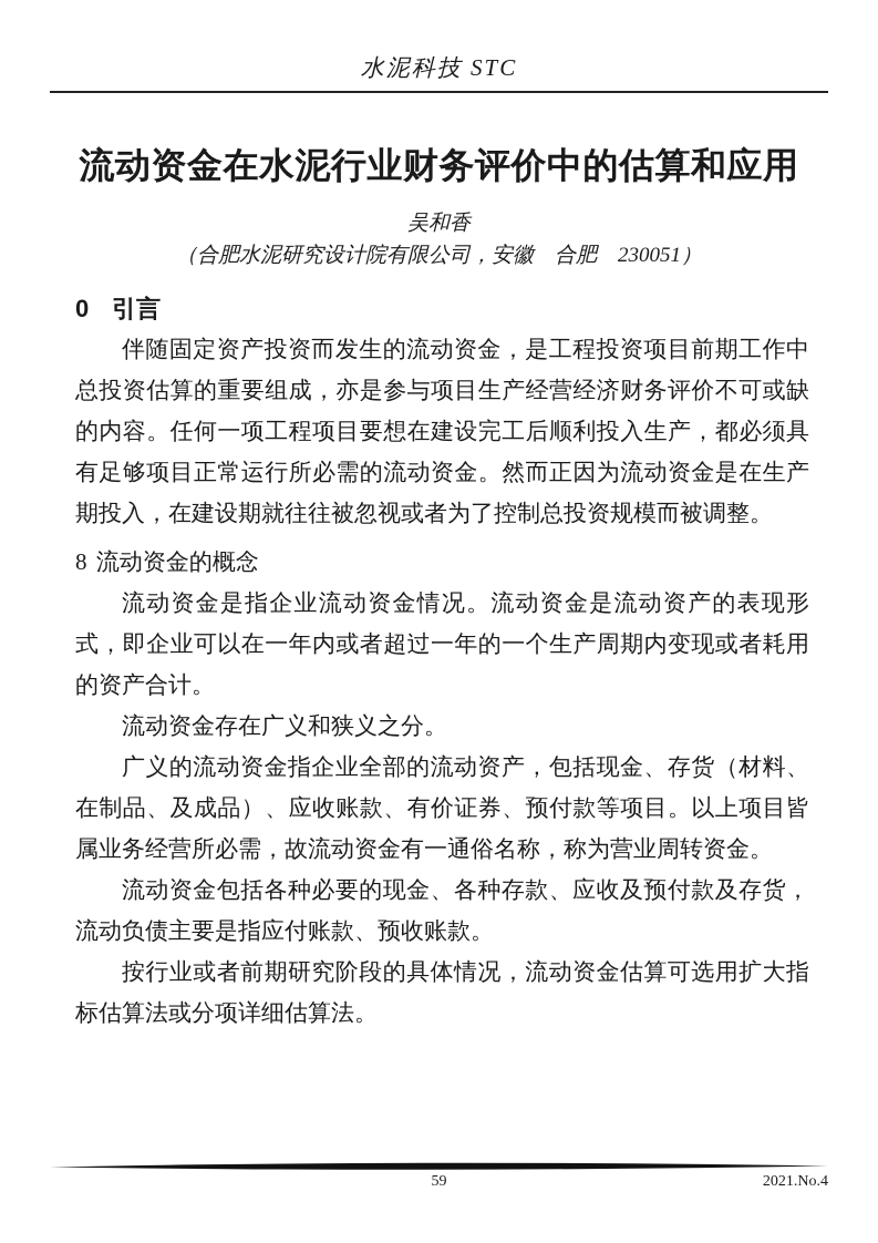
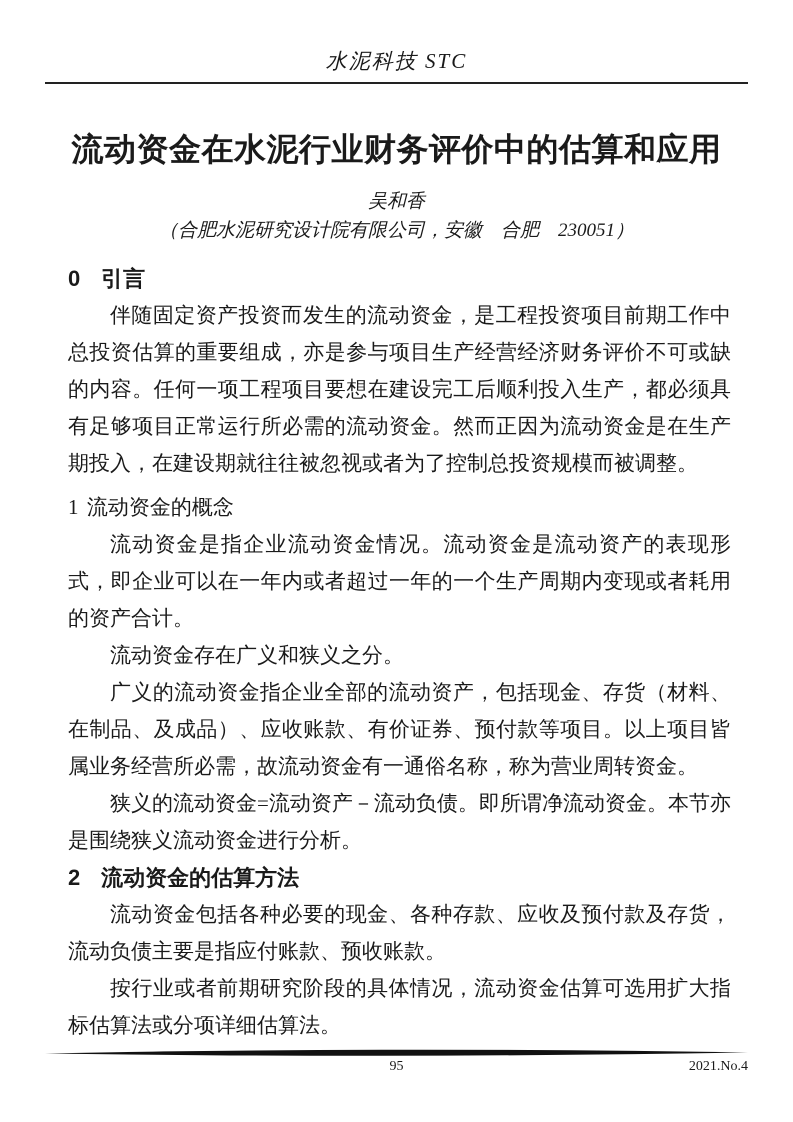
  水泥科技 STC
  流动资金在水泥行业财务评价中的估算和应用
  吴和香
  （合肥水泥研究设计院有限公司，安徽 合肥 230051）
  0 引言
  伴随固定资产投资而发生的流动资金，是工程投资项目前期工作中总投资估算的重要组成，亦是参与项目生产经营经济财务评价不可或缺的内容。任何一项工程项目要想在建设完工后顺利投入生产，都必须具有足够项目正常运行所必需的流动资金。然而正因为流动资金是在生产期投入，在建设期就往往被忽视或者为了控制总投资规模而被调整。
- 8 流动资金的概念
+ 1 流动资金的概念
  流动资金是指企业流动资金情况。流动资金是流动资产的表现形式，即企业可以在一年内或者超过一年的一个生产周期内变现或者耗用的资产合计。
  流动资金存在广义和狭义之分。
  广义的流动资金指企业全部的流动资产，包括现金、存货（材料、在制品、及成品）、应收账款、有价证券、预付款等项目。以上项目皆属业务经营所必需，故流动资金有一通俗名称，称为营业周转资金。
+ 狭义的流动资金=流动资产－流动负债。即所谓净流动资金。本节亦是围绕狭义流动资金进行分析。
+ 2 流动资金的估算方法
  流动资金包括各种必要的现金、各种存款、应收及预付款及存货，流动负债主要是指应付账款、预收账款。
  按行业或者前期研究阶段的具体情况，流动资金估算可选用扩大指标估算法或分项详细估算法。
- 59
+ 95
  2021.No.4
